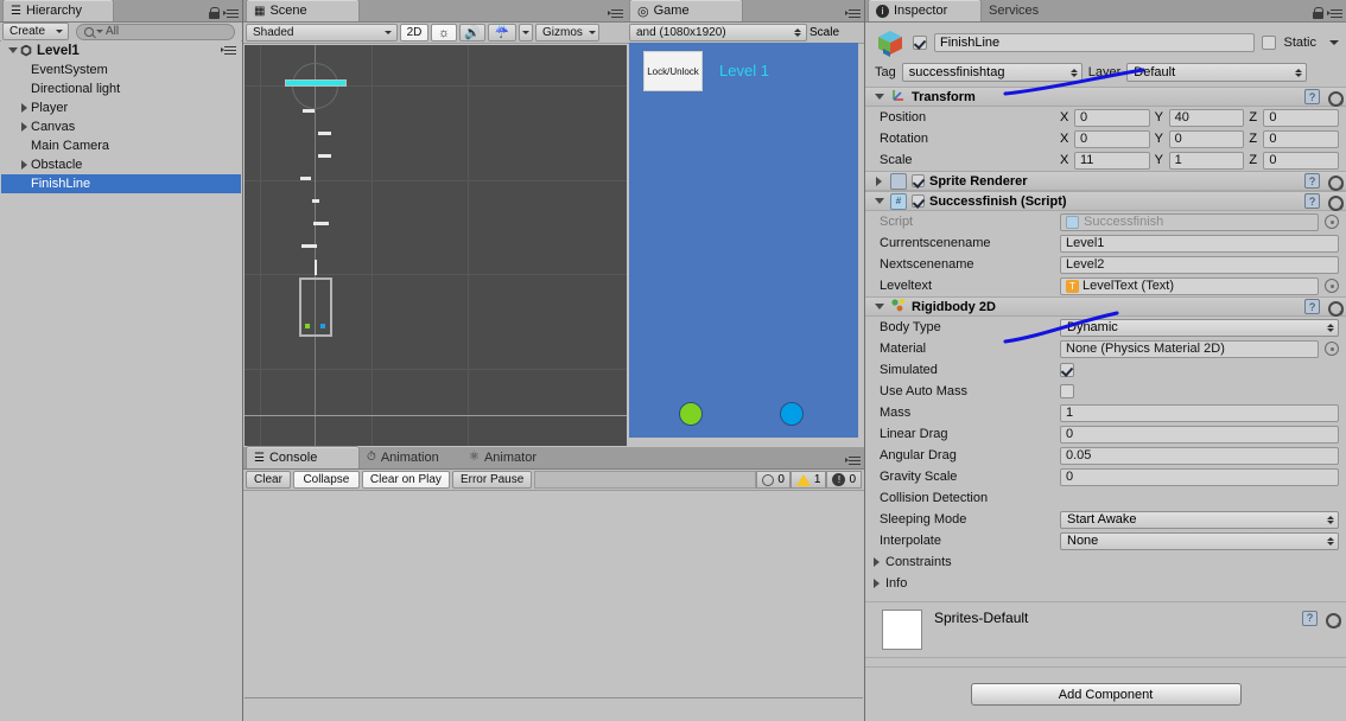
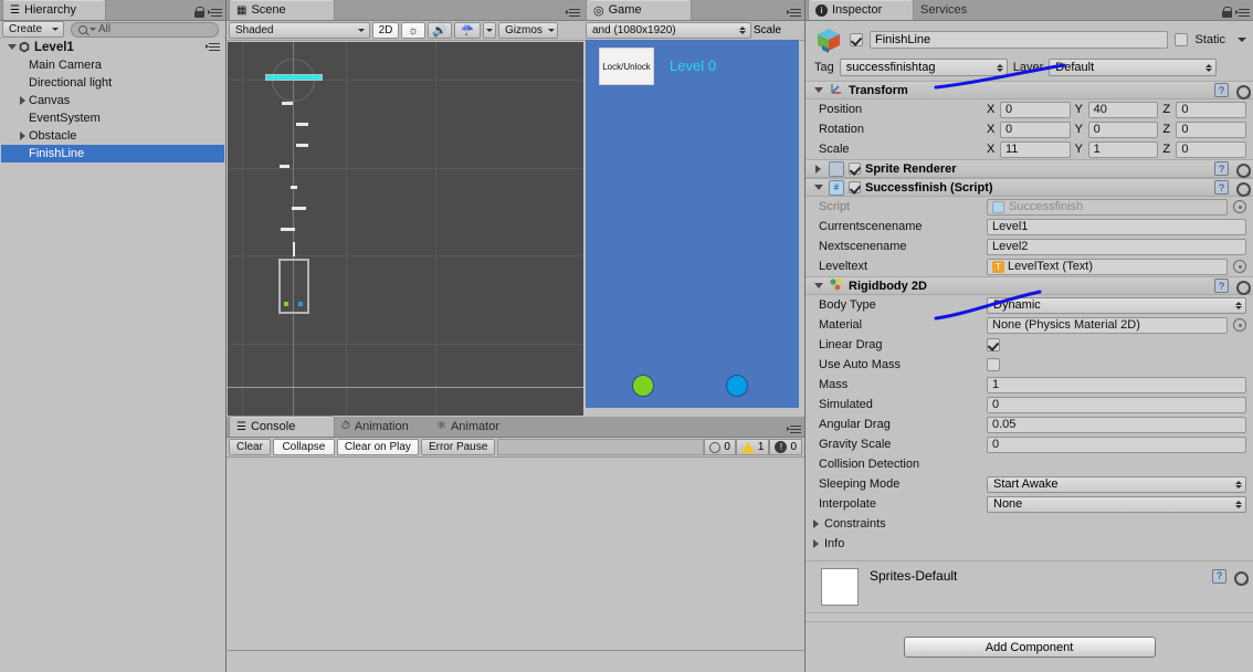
  ☰
  Hierarchy
  Create
  All
  Level1
- EventSystem
+ Main Camera
  Directional light
- Player
  Canvas
- Main Camera
+ EventSystem
  Obstacle
  FinishLine
  ▦
  Scene
  Shaded
  2D
  ☼
  🔊
  ☔
  Gizmos
  ◎
  Game
  and (1080x1920)
  Scale
  Lock/Unlock
- Level 1
+ Level 0
  ☰
  Console
  ⏱
  Animation
  ⚛
  Animator
  Clear
  Collapse
  Clear on Play
  Error Pause
  0
  1
  !
  0
  i
  Inspector
  Services
  FinishLine
  Static
  Tag
  successfinishtag
  Layer
  efault
  Transform
  ?
  Position
  X
  0
  Y
  40
  Z
  0
  Rotation
  X
  0
  Y
  0
  Z
  0
  Scale
  X
  11
  Y
  1
  Z
  0
  Sprite Renderer
  ?
  #
  Successfinish (Script)
  ?
  Script
  Successfinish
  Currentscenename
  Level1
  Nextscenename
  Level2
  Leveltext
  T
  LevelText (Text)
  Rigidbody 2D
  ?
  Body Type
  Dynamic
  Material
  None (Physics Material 2D)
- Simulated
+ Linear Drag
  Use Auto Mass
  Mass
  1
- Linear Drag
+ Simulated
  0
  Angular Drag
  0.05
  Gravity Scale
  0
  Collision Detection
  Sleeping Mode
  Start Awake
  Interpolate
  None
  Constraints
  Info
  Sprites-Default
  ?
  Add Component
